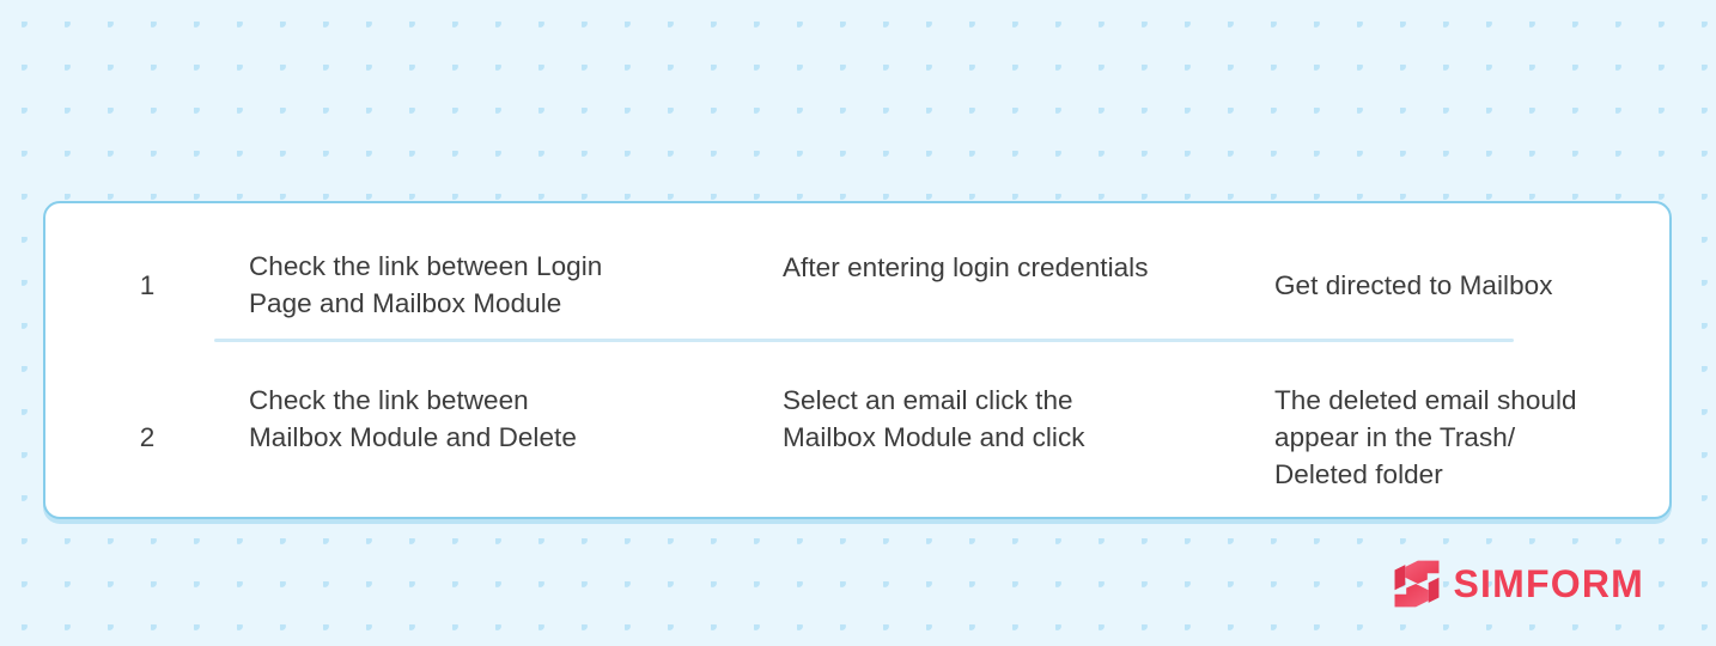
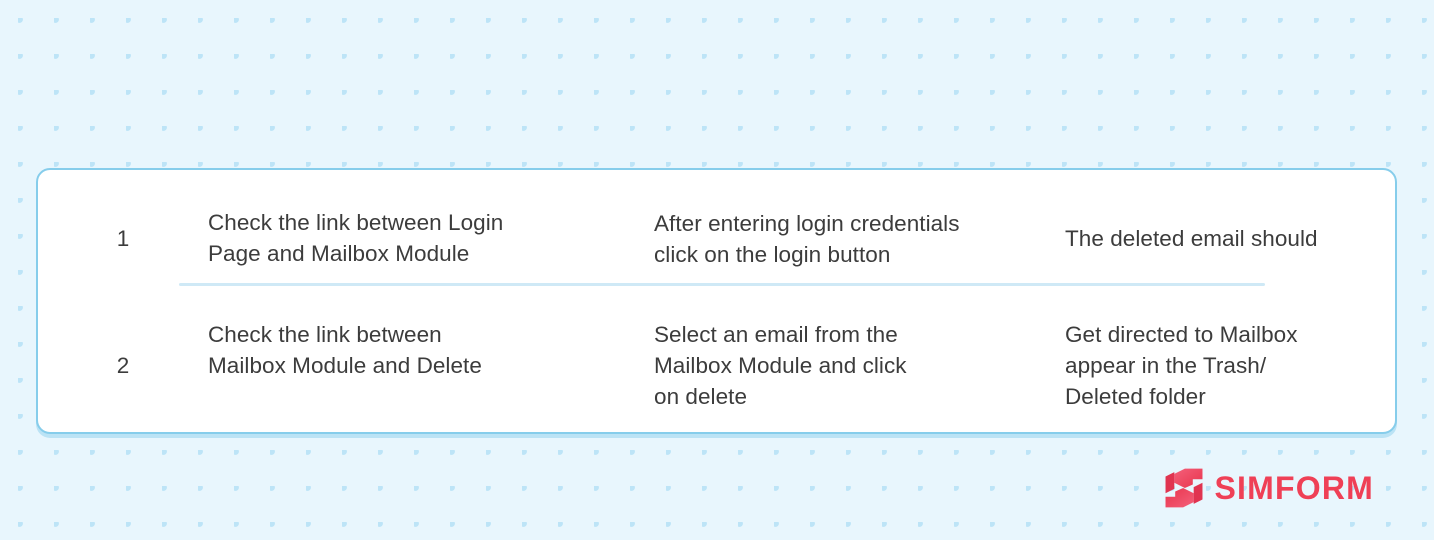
  1
  Check the link between Login
  Page and Mailbox Module
  After entering login credentials
+ click on the login button
- Get directed to Mailbox
+ The deleted email should
  2
  Check the link between
  Mailbox Module and Delete
- Select an email click the
+ Select an email from the
  Mailbox Module and click
+ on delete
- The deleted email should
+ Get directed to Mailbox
  appear in the Trash/
  Deleted folder
  SIMFORM
